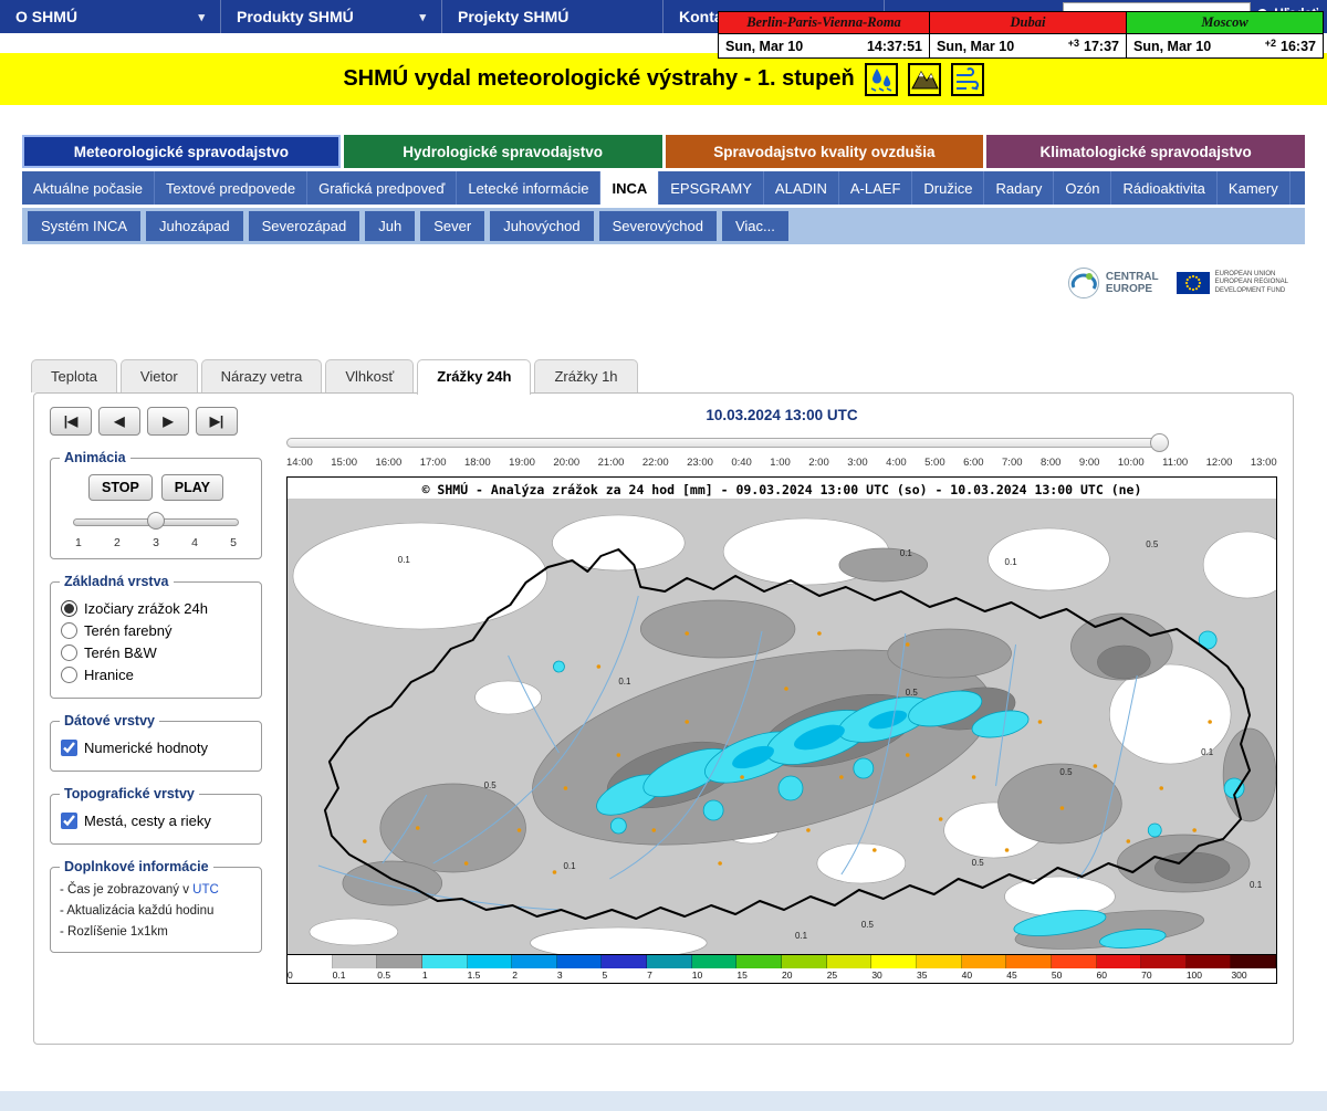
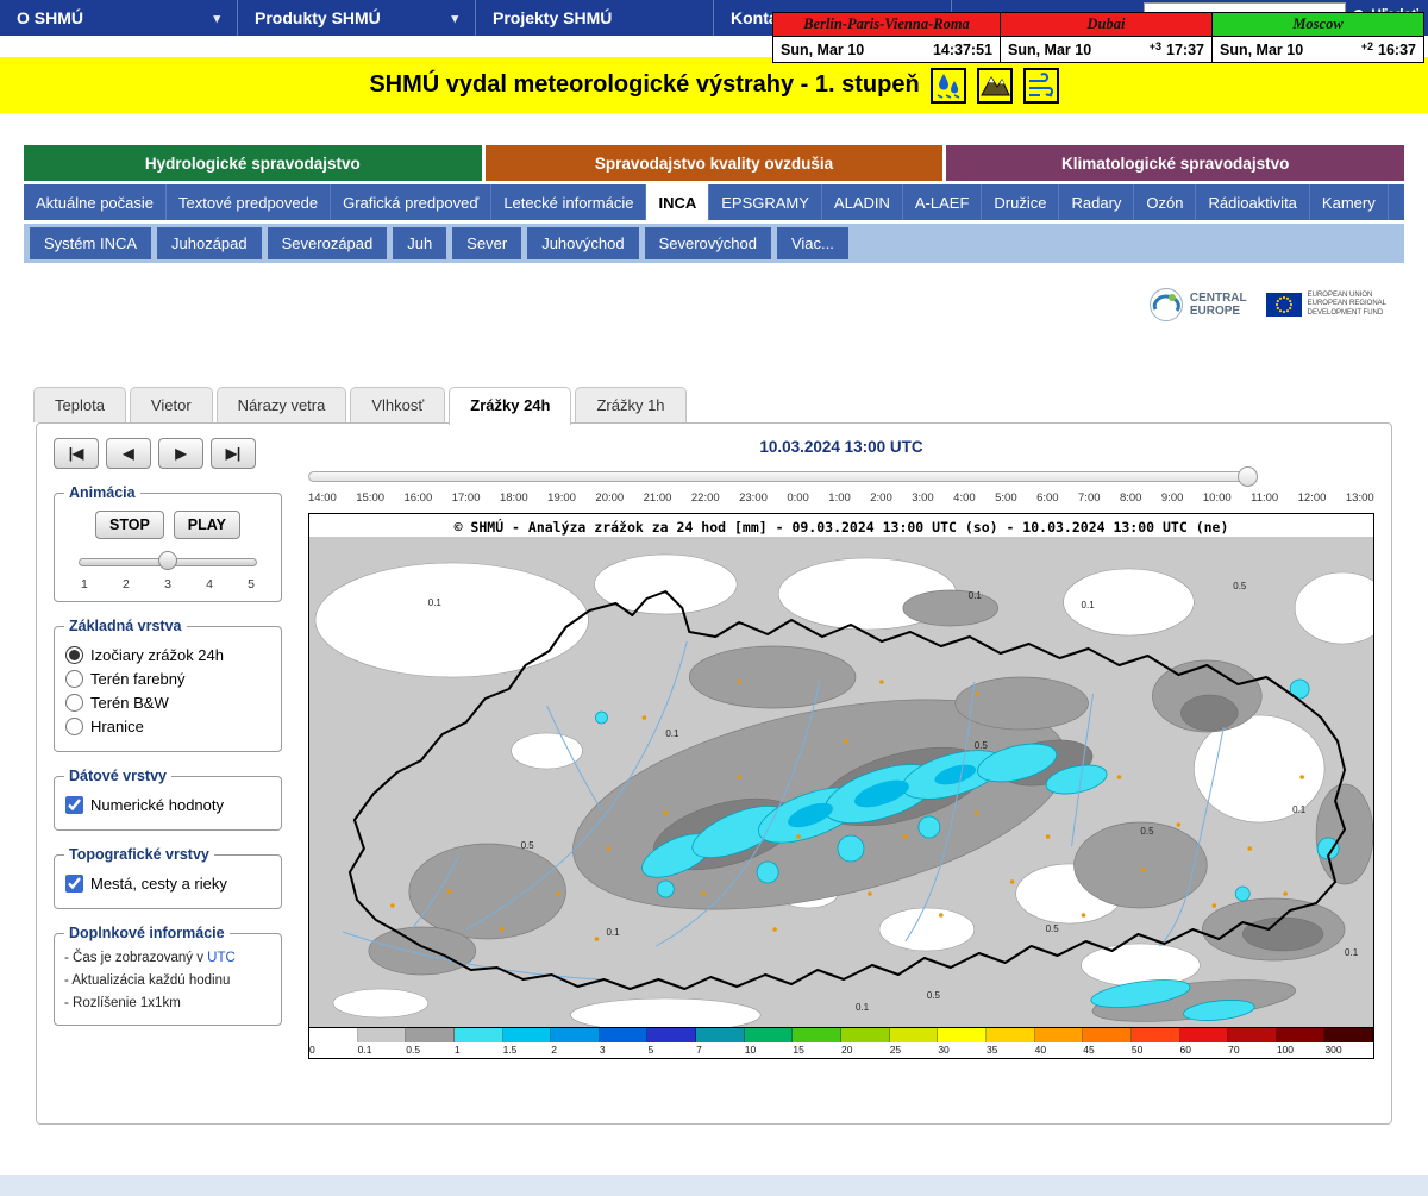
  O SHMÚ
  ▾
  Produkty SHMÚ
  ▾
  Projekty SHMÚ
  Berlin-Paris-Vienna-Roma
  Sun, Mar 10
  14:37:51
  Dubai
  Sun, Mar 10
  +3
  17:37
  Moscow
  Sun, Mar 10
  +2
  16:37
  SHMÚ vydal meteorologické výstrahy - 1. stupeň
- Meteorologické spravodajstvo
  Hydrologické spravodajstvo
  Spravodajstvo kvality ovzdušia
  Klimatologické spravodajstvo
  Aktuálne počasie
  Textové predpovede
  Grafická predpoveď
  Letecké informácie
  INCA
  EPSGRAMY
  ALADIN
  A-LAEF
  Družice
  Radary
  Ozón
  Rádioaktivita
  Kamery
  Systém INCA
  Juhozápad
  Severozápad
  Juh
  Sever
  Juhovýchod
  Severovýchod
  Viac...
  CENTRAL
  EUROPE
  Teplota
  Vietor
  Nárazy vetra
  Vlhkosť
  Zrážky 24h
  Zrážky 1h
  |◀
  ◀
  ▶
  ▶|
  Animácia
  STOP
  PLAY
  1
  2
  3
  4
  5
  Základná vrstva
  Izočiary zrážok 24h
  Terén farebný
  Terén B&W
  Hranice
  Dátové vrstvy
  Numerické hodnoty
  Topografické vrstvy
  Mestá, cesty a rieky
  Doplnkové informácie
  - Čas je zobrazovaný v UTC
  - Aktualizácia každú hodinu
  - Rozlíšenie 1x1km
  10.03.2024 13:00 UTC
  14:00
  15:00
  16:00
  17:00
  18:00
  19:00
  20:00
  21:00
  22:00
  23:00
- 0:40
+ 0:00
  1:00
  2:00
  3:00
  4:00
  5:00
  6:00
  7:00
  8:00
  9:00
  10:00
  11:00
  12:00
  13:00
  © SHMÚ - Analýza zrážok za 24 hod [mm] - 09.03.2024 13:00 UTC (so) - 10.03.2024 13:00 UTC (ne)
  0.1
  0.1
  0.1
  0.5
  0.1
  0.5
  0.5
  0.1
  0.5
  0.5
  0.1
  0.1
  0.5
  0.1
  0
  0.1
  0.5
  1
  1.5
  2
  3
  5
  7
  10
  15
  20
  25
  30
  35
  40
  45
  50
  60
  70
  100
  300
